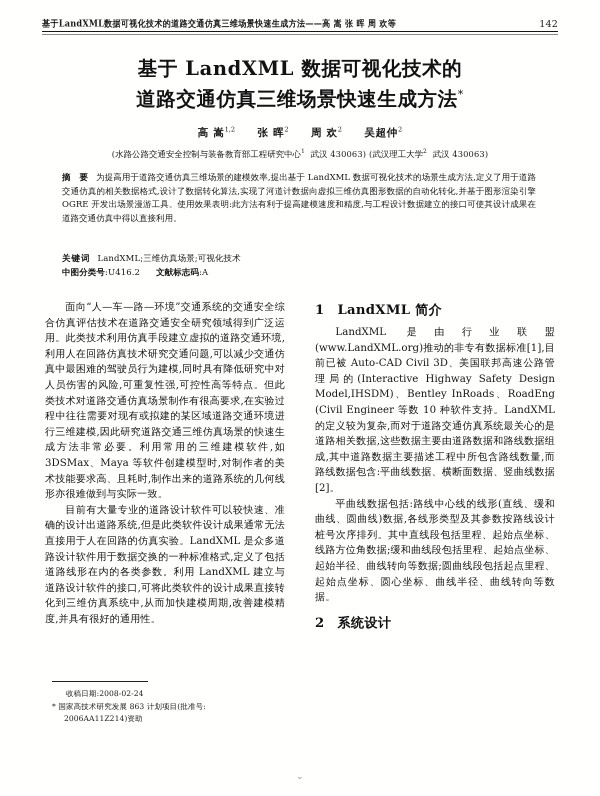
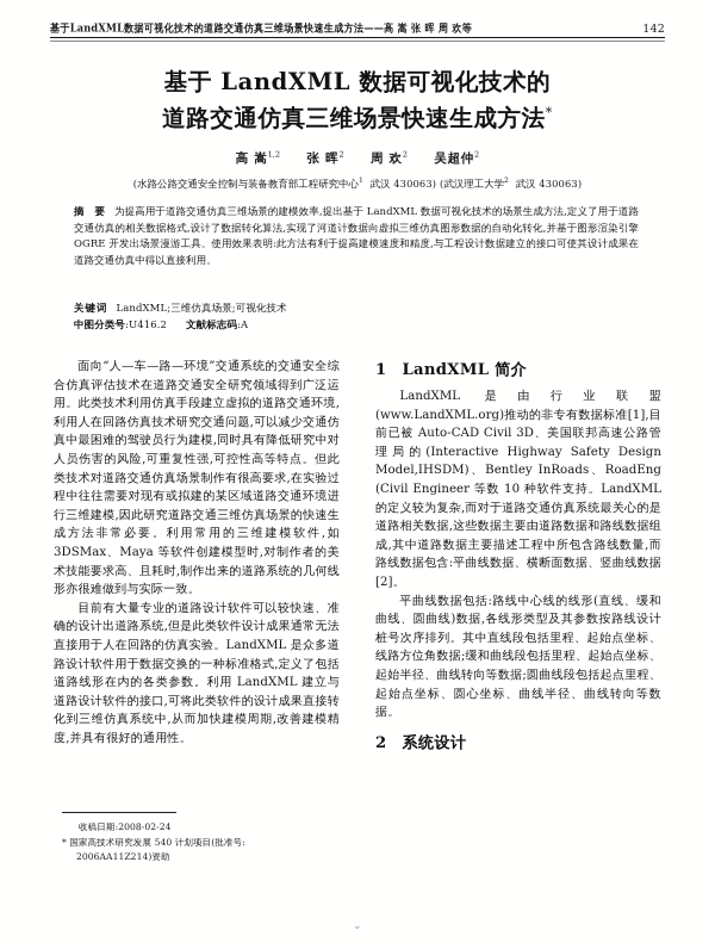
  基于LandXML数据可视化技术的道路交通仿真三维场景快速生成方法——高 嵩 张 晖 周 欢等
  142
  基于 LandXML 数据可视化技术的
  道路交通仿真三维场景快速生成方法*
  高 嵩1,2 张 晖2 周 欢2 吴超仲2
  (水路公路交通安全控制与装备教育部工程研究中心 武汉 430063) (武汉理工大学 武汉 430063)
  摘 要 为提高用于道路交通仿真三维场景的建模效率,提出基于 LandXML 数据可视化技术的场景生成方法,定义了用于道路交通仿真的相关数据格式,设计了数据转化算法,实现了河道计数据向虚拟三维仿真图形数据的自动化转化,并基于图形渲染引擎 OGRE 开发出场景漫游工具。使用效果表明:此方法有利于提高建模速度和精度,与工程设计数据建立的接口可使其设计成果在道路交通仿真中得以直接利用。
  关键词 LandXML;三维仿真场景;可视化技术
  中图分类号:U416.2 文献标志码:A
  面向“人—车—路—环境”交通系统的交通安全综合仿真评估技术在道路交通安全研究领域得到广泛运用。此类技术利用仿真手段建立虚拟的道路交通环境,利用人在回路仿真技术研究交通问题,可以减少交通仿真中最困难的驾驶员行为建模,同时具有降低研究中对人员伤害的风险,可重复性强,可控性高等特点。但此类技术对道路交通仿真场景制作有很高要求,在实验过程中往往需要对现有或拟建的某区域道路交通环境进行三维建模,因此研究道路交通三维仿真场景的快速生成方法非常必要。利用常用的三维建模软件,如 3DSMax、Maya 等软件创建模型时,对制作者的美术技能要求高、且耗时,制作出来的道路系统的几何线形亦很难做到与实际一致。
  目前有大量专业的道路设计软件可以较快速、准确的设计出道路系统,但是此类软件设计成果通常无法直接用于人在回路的仿真实验。LandXML 是众多道路设计软件用于数据交换的一种标准格式,定义了包括道路线形在内的各类参数。利用 LandXML 建立与道路设计软件的接口,可将此类软件的设计成果直接转化到三维仿真系统中,从而加快建模周期,改善建模精度,并具有很好的通用性。
  1 LandXML 简介
  LandXML 是由行业联盟(www.LandXML.org)推动的非专有数据标准[1],目前已被 Auto-CAD Civil 3D、美国联邦高速公路管理局的(Interactive Highway Safety Design Model,IHSDM)、Bentley InRoads、RoadEng (Civil Engineer 等数 10 种软件支持。LandXML 的定义较为复杂,而对于道路交通仿真系统最关心的是道路相关数据,这些数据主要由道路数据和路线数据组成,其中道路数据主要描述工程中所包含路线数量,而路线数据包含:平曲线数据、横断面数据、竖曲线数据[2]。
  平曲线数据包括:路线中心线的线形(直线、缓和曲线、圆曲线)数据,各线形类型及其参数按路线设计桩号次序排列。其中直线段包括里程、起始点坐标、线路方位角数据;缓和曲线段包括里程、起始点坐标、起始半径、曲线转向等数据;圆曲线段包括起点里程、起始点坐标、圆心坐标、曲线半径、曲线转向等数据。
  2 系统设计
  收稿日期:2008-02-24
- * 国家高技术研究发展 863 计划项目(批准号:
+ * 国家高技术研究发展 540 计划项目(批准号:
  2006AA11Z214)资助
  ⌄
